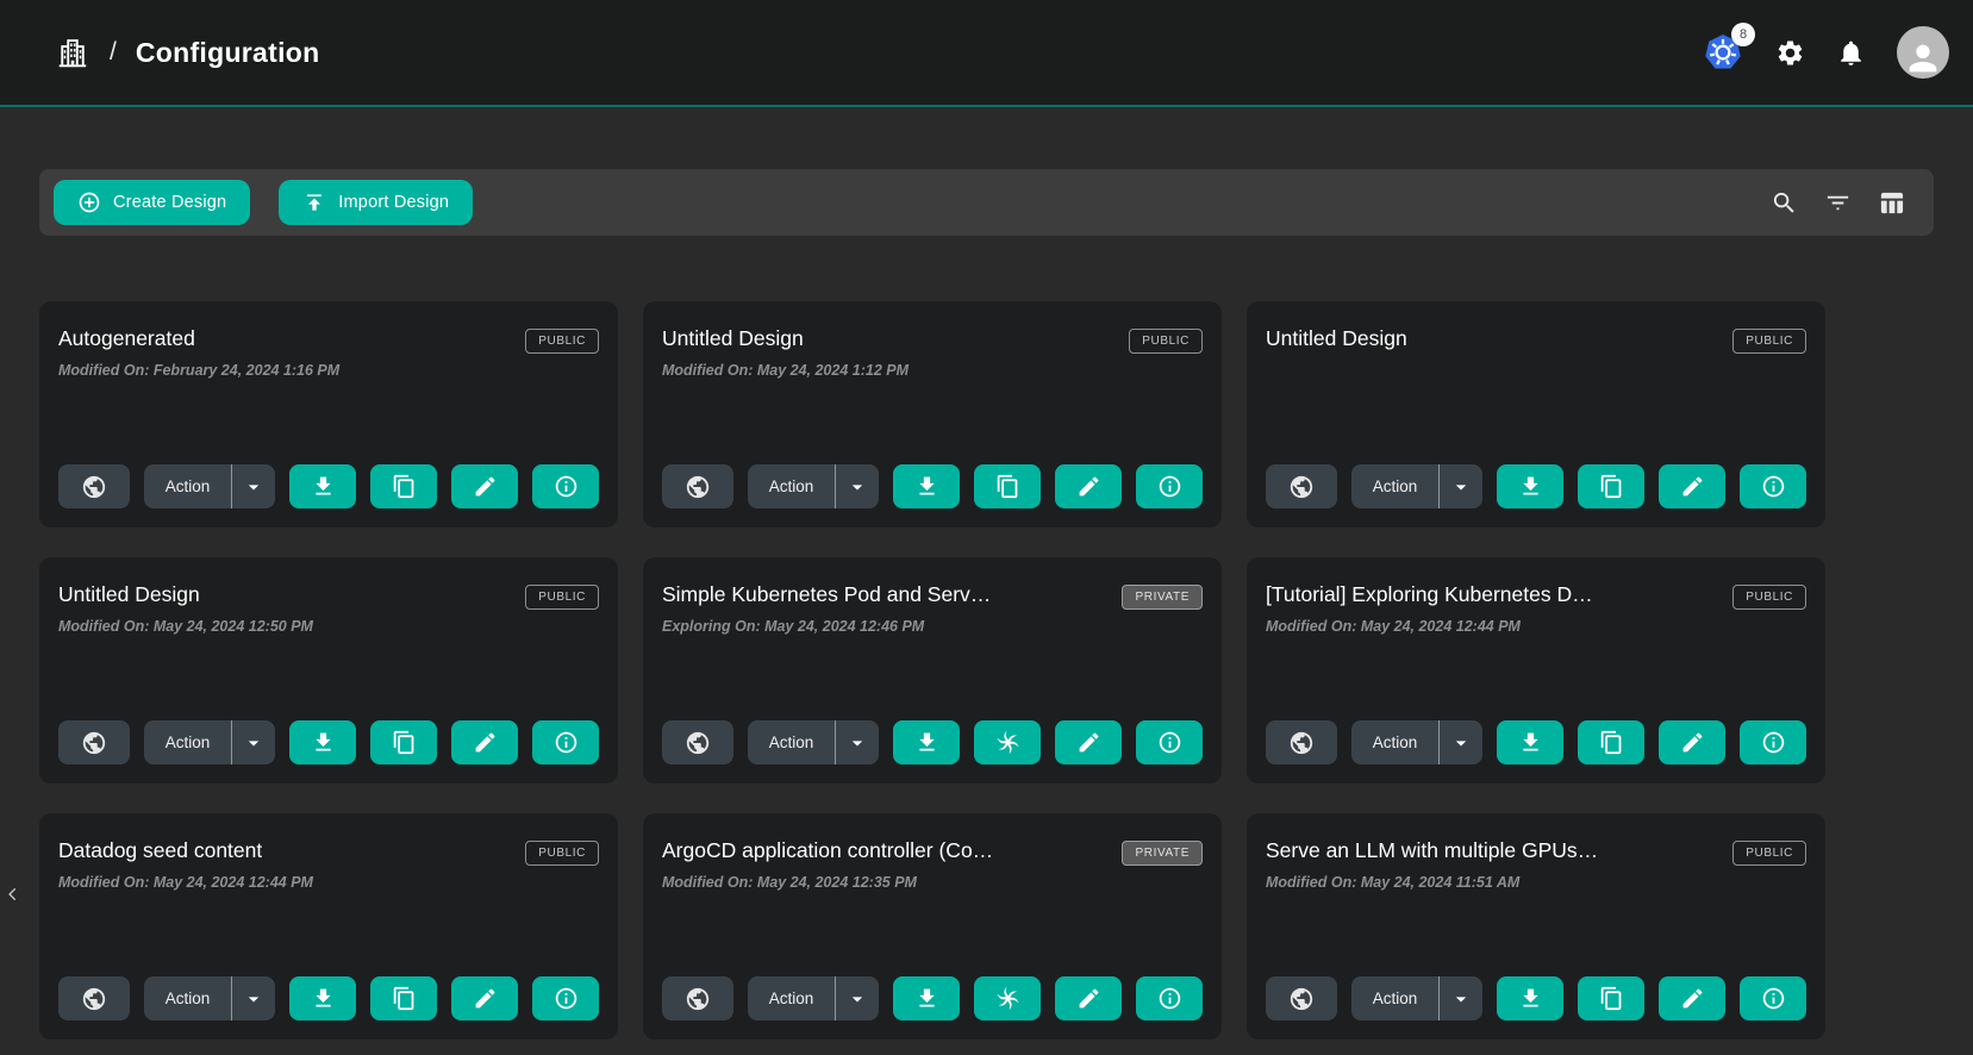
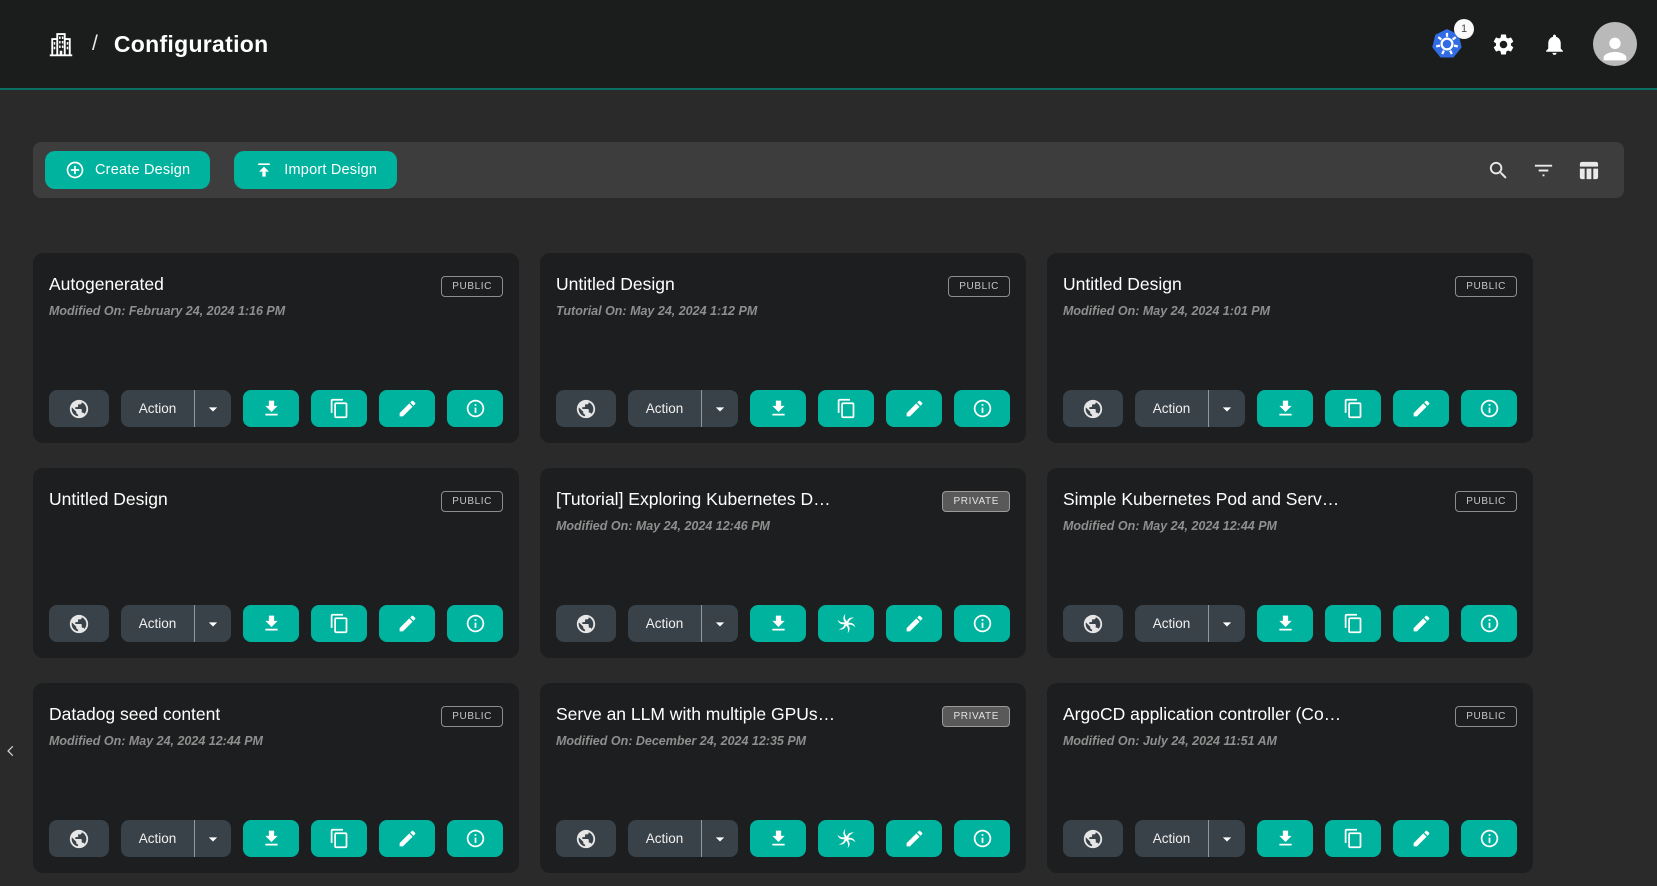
  /
  Configuration
- 8
+ 1
  Create Design
  Import Design
  Autogenerated
  PUBLIC
  Modified On: February 24, 2024 1:16 PM
  Action
  Untitled Design
  PUBLIC
- Modified On: May 24, 2024 1:12 PM
+ Tutorial On: May 24, 2024 1:12 PM
  Action
  Untitled Design
  PUBLIC
+ Modified On: May 24, 2024 1:01 PM
  Action
  Untitled Design
  PUBLIC
- Modified On: May 24, 2024 12:50 PM
  Action
- Simple Kubernetes Pod and Serv…
+ [Tutorial] Exploring Kubernetes D…
  PRIVATE
- Exploring On: May 24, 2024 12:46 PM
+ Modified On: May 24, 2024 12:46 PM
  Action
- [Tutorial] Exploring Kubernetes D…
+ Simple Kubernetes Pod and Serv…
  PUBLIC
  Modified On: May 24, 2024 12:44 PM
  Action
  Datadog seed content
  PUBLIC
  Modified On: May 24, 2024 12:44 PM
  Action
- ArgoCD application controller (Co…
+ Serve an LLM with multiple GPUs…
  PRIVATE
- Modified On: May 24, 2024 12:35 PM
+ Modified On: December 24, 2024 12:35 PM
  Action
- Serve an LLM with multiple GPUs…
+ ArgoCD application controller (Co…
  PUBLIC
- Modified On: May 24, 2024 11:51 AM
+ Modified On: July 24, 2024 11:51 AM
  Action
